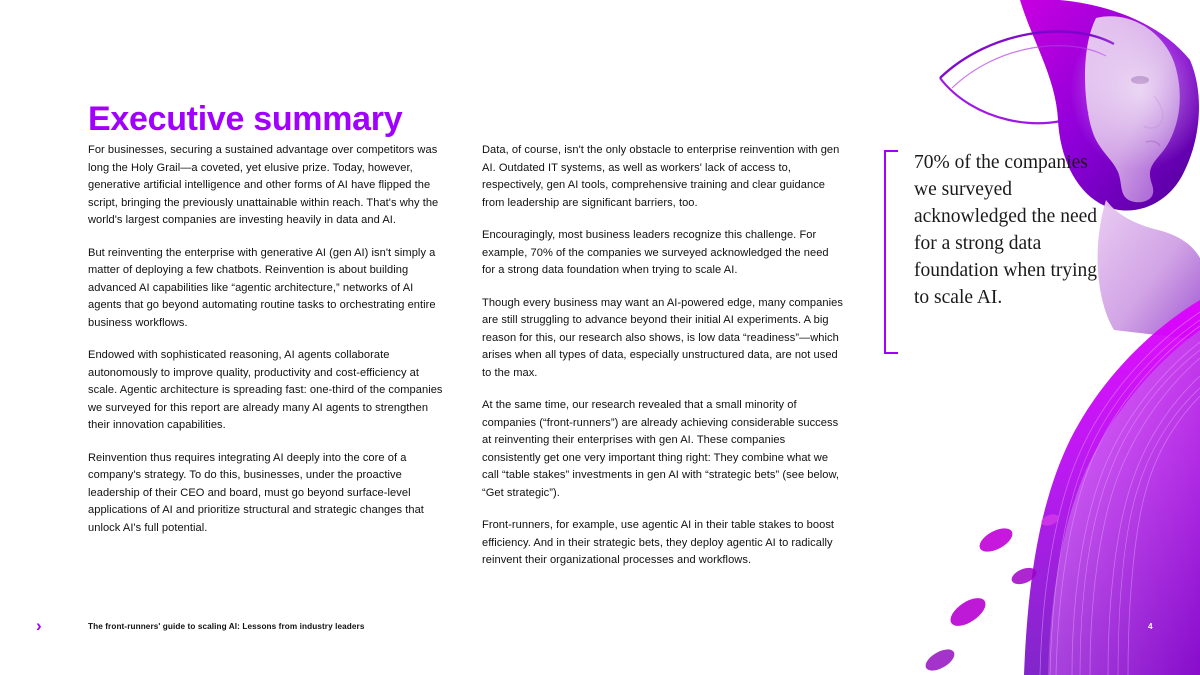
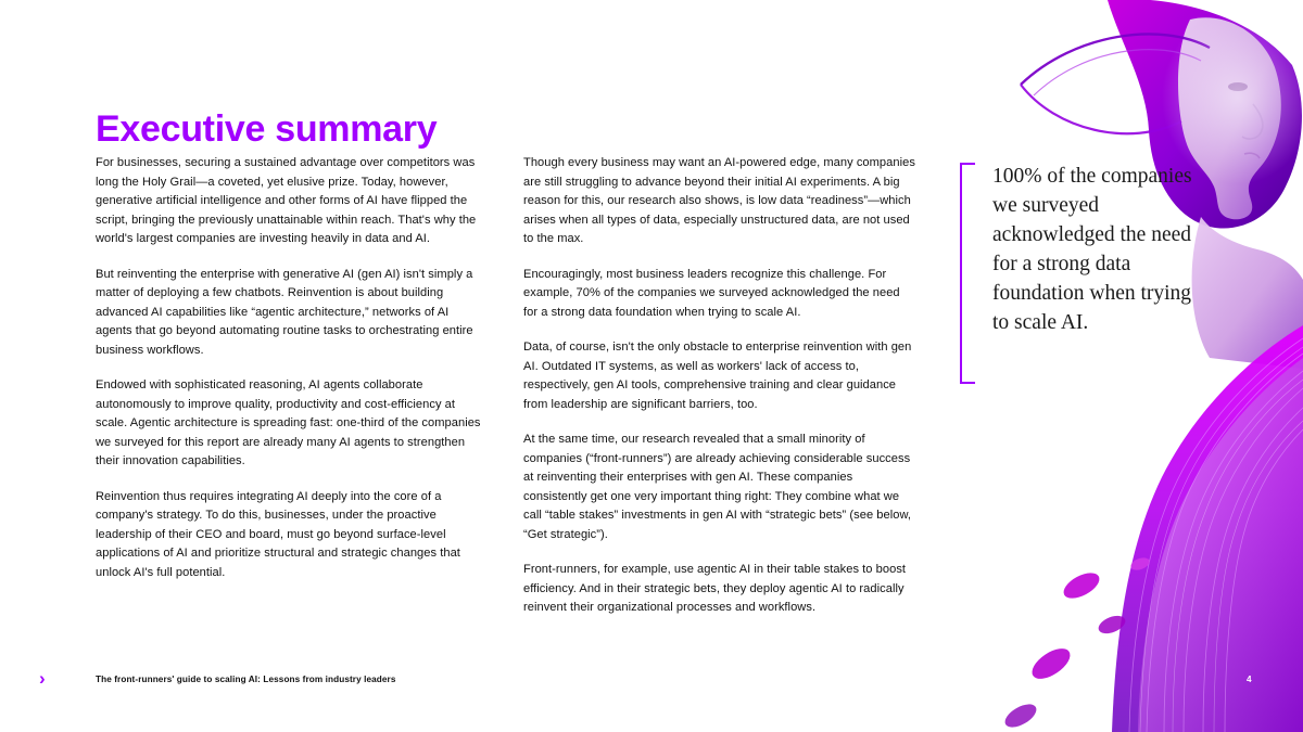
  Executive summary
  For businesses, securing a sustained advantage over competitors was long the Holy Grail—a coveted, yet elusive prize. Today, however, generative artificial intelligence and other forms of AI have flipped the script, bringing the previously unattainable within reach. That's why the world's largest companies are investing heavily in data and AI.
  But reinventing the enterprise with generative AI (gen AI) isn't simply a matter of deploying a few chatbots. Reinvention is about building advanced AI capabilities like “agentic architecture,” networks of AI agents that go beyond automating routine tasks to orchestrating entire business workflows.
  Endowed with sophisticated reasoning, AI agents collaborate autonomously to improve quality, productivity and cost-efficiency at scale. Agentic architecture is spreading fast: one-third of the companies we surveyed for this report are already many AI agents to strengthen their innovation capabilities.
  Reinvention thus requires integrating AI deeply into the core of a company's strategy. To do this, businesses, under the proactive leadership of their CEO and board, must go beyond surface-level applications of AI and prioritize structural and strategic changes that unlock AI's full potential.
- Data, of course, isn't the only obstacle to enterprise reinvention with gen AI. Outdated IT systems, as well as workers' lack of access to, respectively, gen AI tools, comprehensive training and clear guidance from leadership are significant barriers, too.
+ Though every business may want an AI-powered edge, many companies are still struggling to advance beyond their initial AI experiments. A big reason for this, our research also shows, is low data “readiness”—which arises when all types of data, especially unstructured data, are not used to the max.
  Encouragingly, most business leaders recognize this challenge. For example, 70% of the companies we surveyed acknowledged the need for a strong data foundation when trying to scale AI.
- Though every business may want an AI-powered edge, many companies are still struggling to advance beyond their initial AI experiments. A big reason for this, our research also shows, is low data “readiness”—which arises when all types of data, especially unstructured data, are not used to the max.
+ Data, of course, isn't the only obstacle to enterprise reinvention with gen AI. Outdated IT systems, as well as workers' lack of access to, respectively, gen AI tools, comprehensive training and clear guidance from leadership are significant barriers, too.
  At the same time, our research revealed that a small minority of companies (“front-runners”) are already achieving considerable success at reinventing their enterprises with gen AI. These companies consistently get one very important thing right: They combine what we call “table stakes” investments in gen AI with “strategic bets” (see below, “Get strategic”).
  Front-runners, for example, use agentic AI in their table stakes to boost efficiency. And in their strategic bets, they deploy agentic AI to radically reinvent their organizational processes and workflows.
- 70% of the companies we surveyed acknowledged the need for a strong data foundation when trying to scale AI.
+ 100% of the companies we surveyed acknowledged the need for a strong data foundation when trying to scale AI.
  ›
  The front-runners' guide to scaling AI: Lessons from industry leaders
  4
